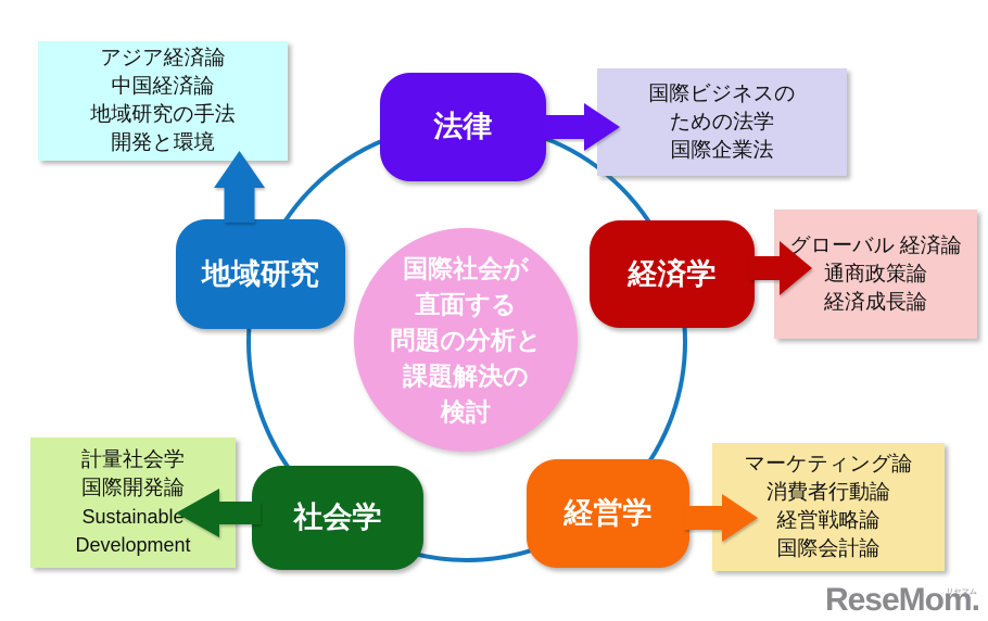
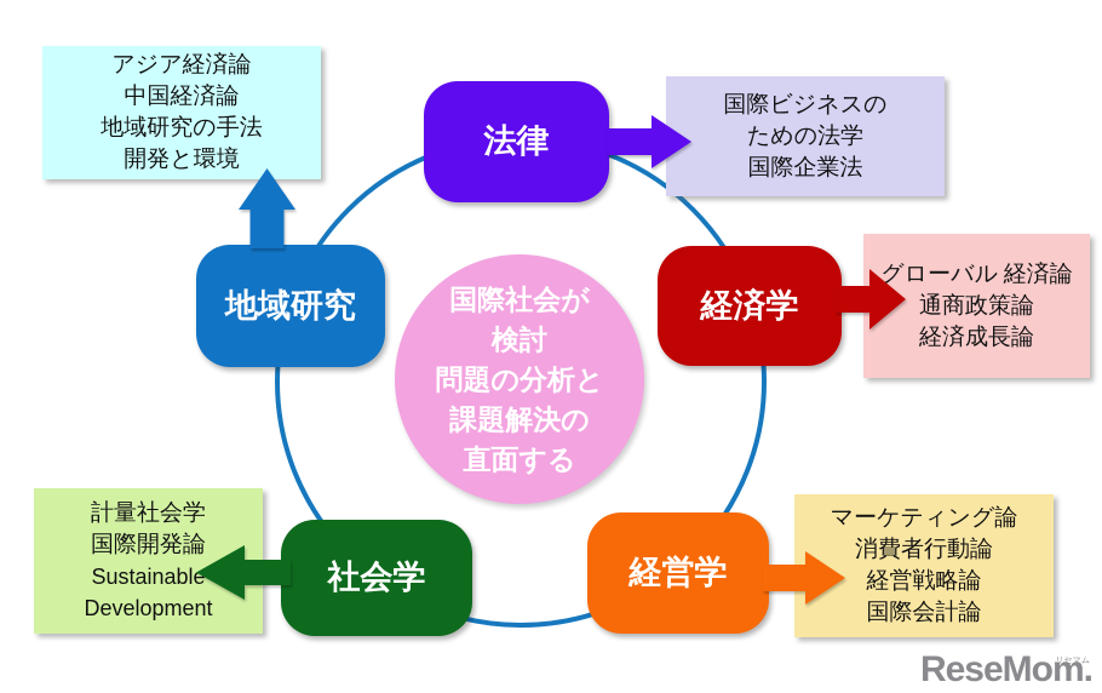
  国際社会が
- 直面する
+ 検討
  問題の分析と
  課題解決の
- 検討
+ 直面する
  法律
  経済学
  経営学
  社会学
  地域研究
  アジア経済論
  中国経済論
  地域研究の手法
  開発と環境
  国際ビジネスの
  ための法学
  国際企業法
  グローバル 経済論
  通商政策論
  経済成長論
  計量社会学
  国際開発論
  Sustainable
  Development
  マーケティング論
  消費者行動論
  経営戦略論
  国際会計論
  ReseMom.
